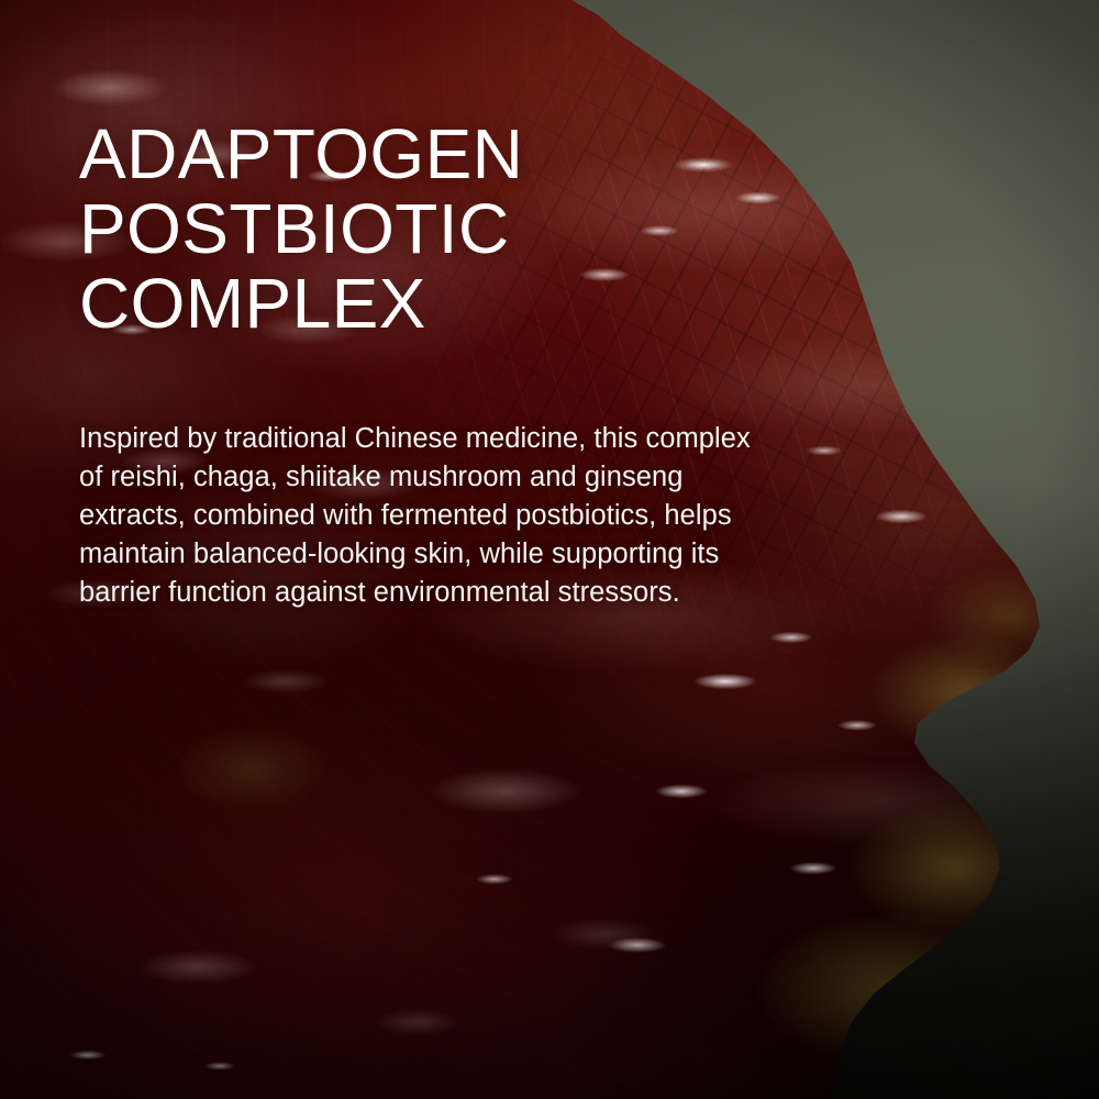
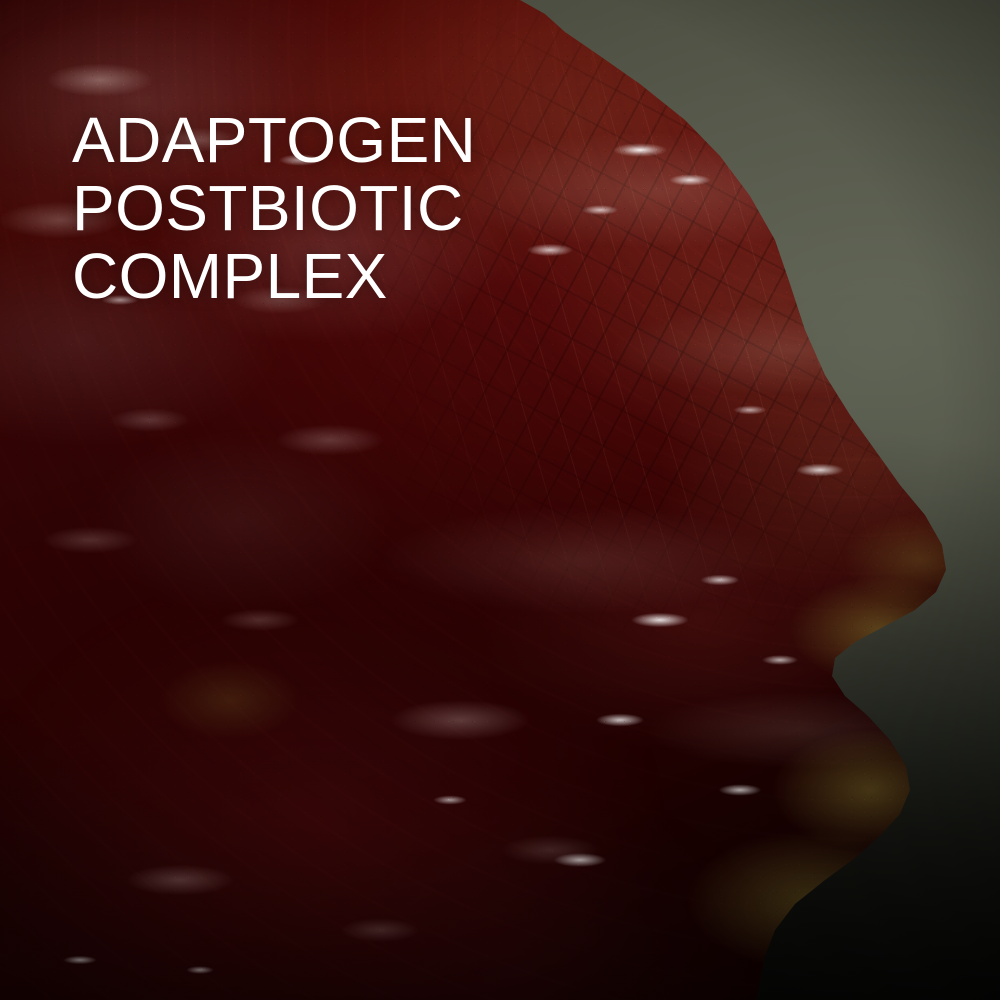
  ADAPTOGEN
  POSTBIOTIC
  COMPLEX
- Inspired by traditional Chinese medicine, this complex of reishi, chaga, shiitake mushroom and ginseng extracts, combined with fermented postbiotics, helps maintain balanced-looking skin, while supporting its barrier function against environmental stressors.
